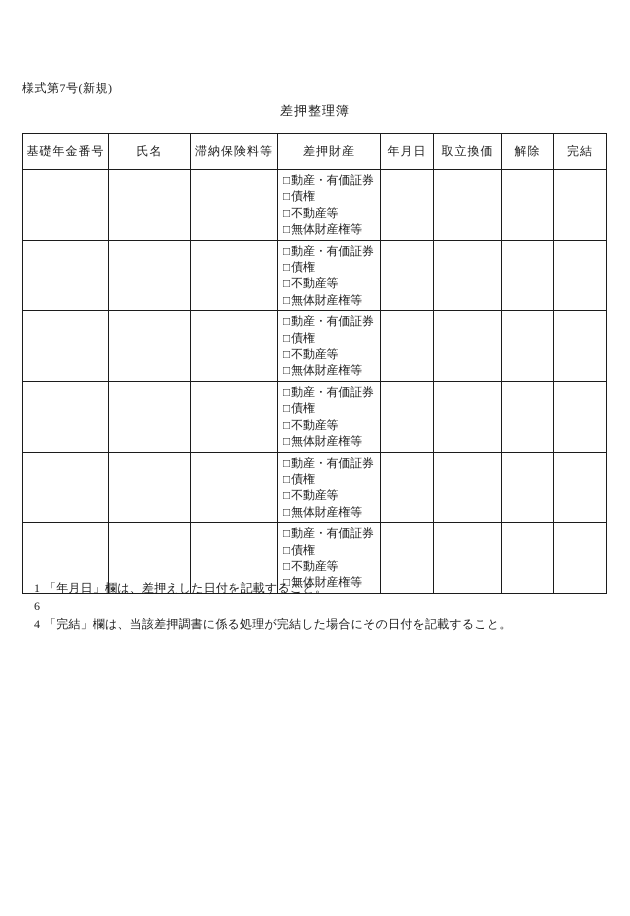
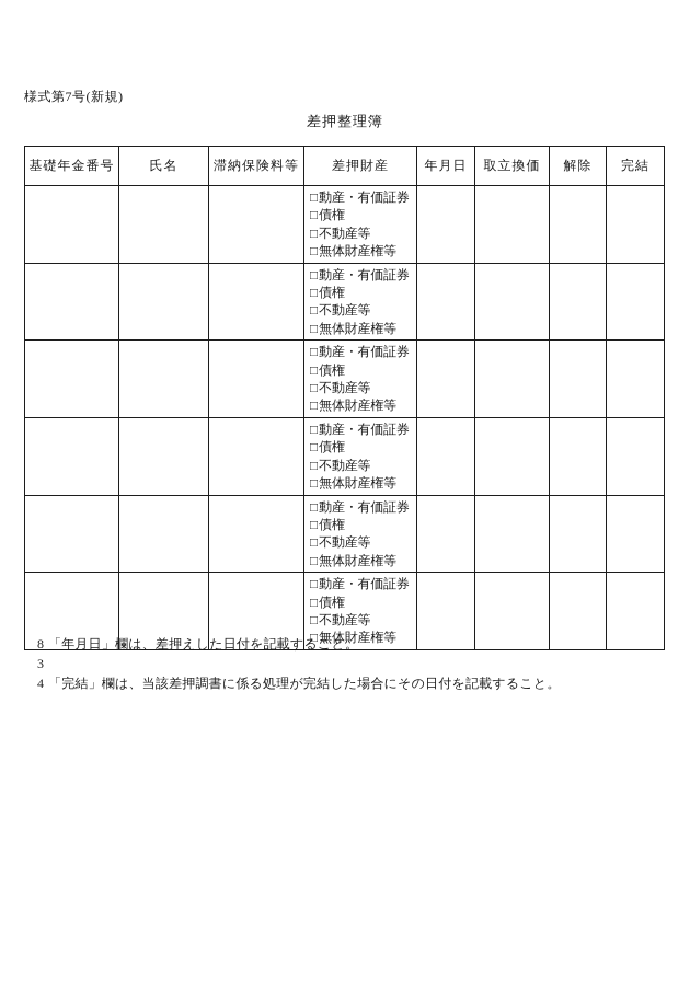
  様式第7号(新規)
  差押整理簿
  基礎年金番号	氏名	滞納保険料等	差押財産	年月日	取立換価	解除	完結
  			□動産・有価証券□債権□不動産等□無体財産権等
  			□動産・有価証券□債権□不動産等□無体財産権等
  			□動産・有価証券□債権□不動産等□無体財産権等
  			□動産・有価証券□債権□不動産等□無体財産権等
  			□動産・有価証券□債権□不動産等□無体財産権等
  			□動産・有価証券□債権□不動産等□無体財産権等
- 1
+ 8
  「年月日」欄は、差押えした日付を記載すること。
- 6
+ 3
  4
  「完結」欄は、当該差押調書に係る処理が完結した場合にその日付を記載すること。
